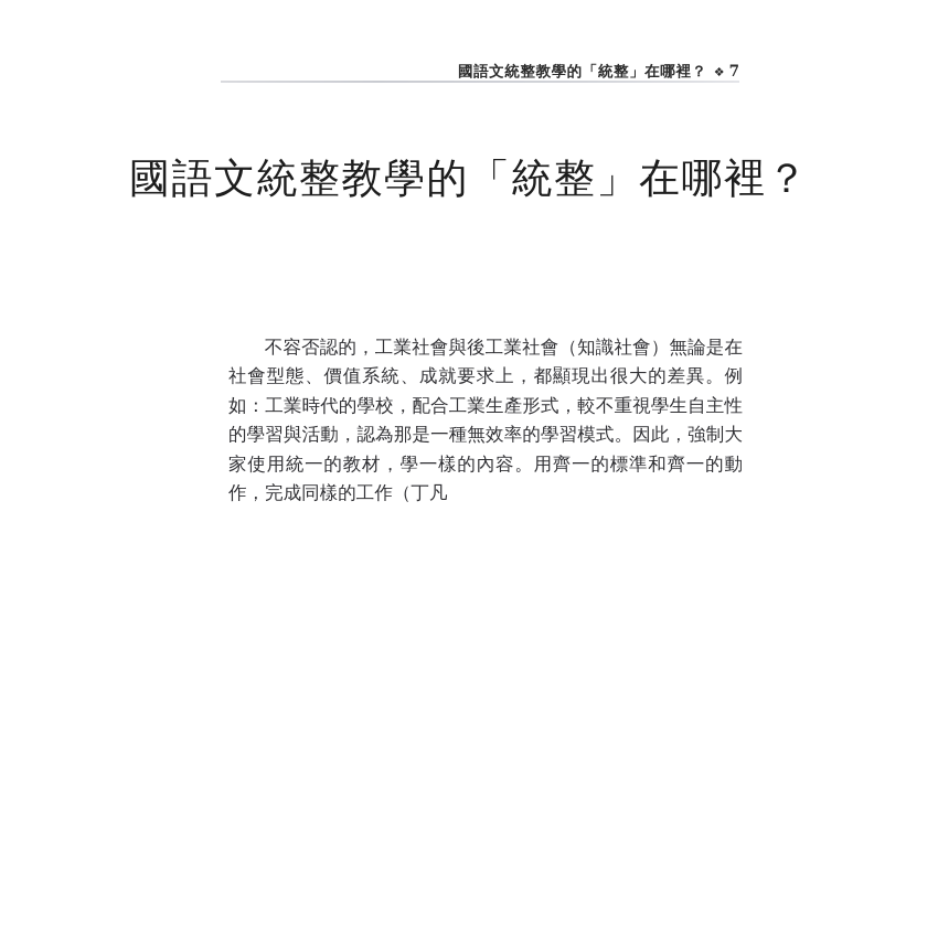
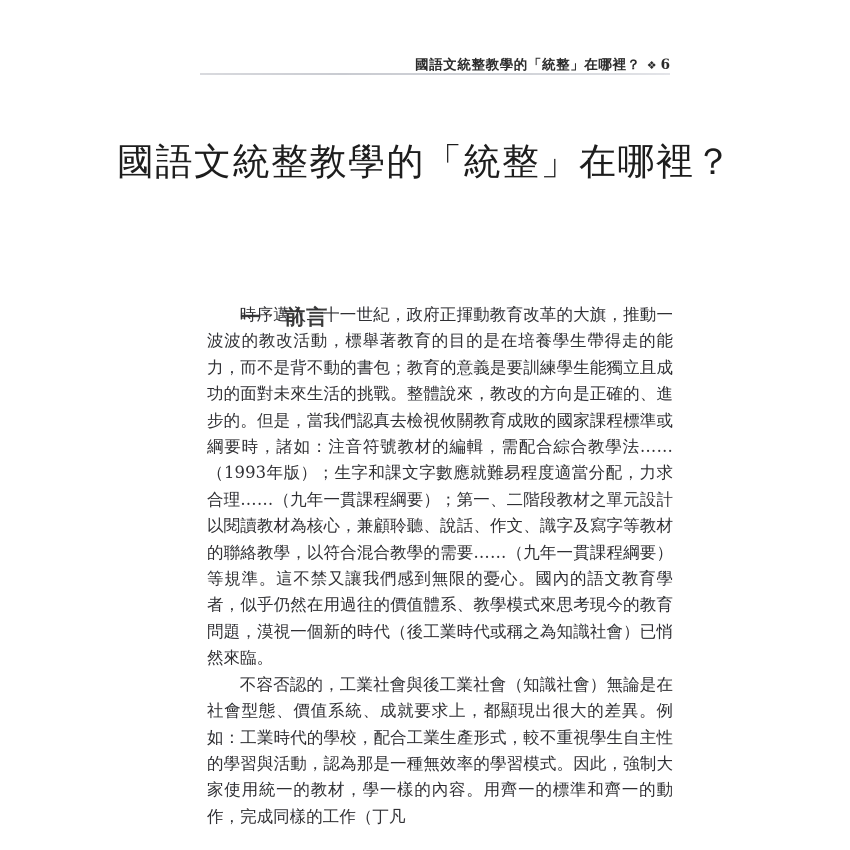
  國語文統整教學的「統整」在哪裡？
  ❖
- 7
+ 6
  國語文統整教學的「統整」在哪裡？
+ 一 前言
+ 時序邁入二十一世紀，政府正揮動教育改革的大旗，推動一波波的教改活動，標舉著教育的目的是在培養學生帶得走的能力，而不是背不動的書包；教育的意義是要訓練學生能獨立且成功的面對未來生活的挑戰。整體說來，教改的方向是正確的、進步的。但是，當我們認真去檢視攸關教育成敗的國家課程標準或綱要時，諸如：注音符號教材的編輯，需配合綜合教學法……（1993年版）；生字和課文字數應就難易程度適當分配，力求合理……（九年一貫課程綱要）；第一、二階段教材之單元設計以閱讀教材為核心，兼顧聆聽、說話、作文、識字及寫字等教材的聯絡教學，以符合混合教學的需要……（九年一貫課程綱要）等規準。這不禁又讓我們感到無限的憂心。國內的語文教育學者，似乎仍然在用過往的價值體系、教學模式來思考現今的教育問題，漠視一個新的時代（後工業時代或稱之為知識社會）已悄然來臨。
  不容否認的，工業社會與後工業社會（知識社會）無論是在社會型態、價值系統、成就要求上，都顯現出很大的差異。例如：工業時代的學校，配合工業生產形式，較不重視學生自主性的學習與活動，認為那是一種無效率的學習模式。因此，強制大家使用統一的教材，學一樣的內容。用齊一的標準和齊一的動作，完成同樣的工作（丁凡
